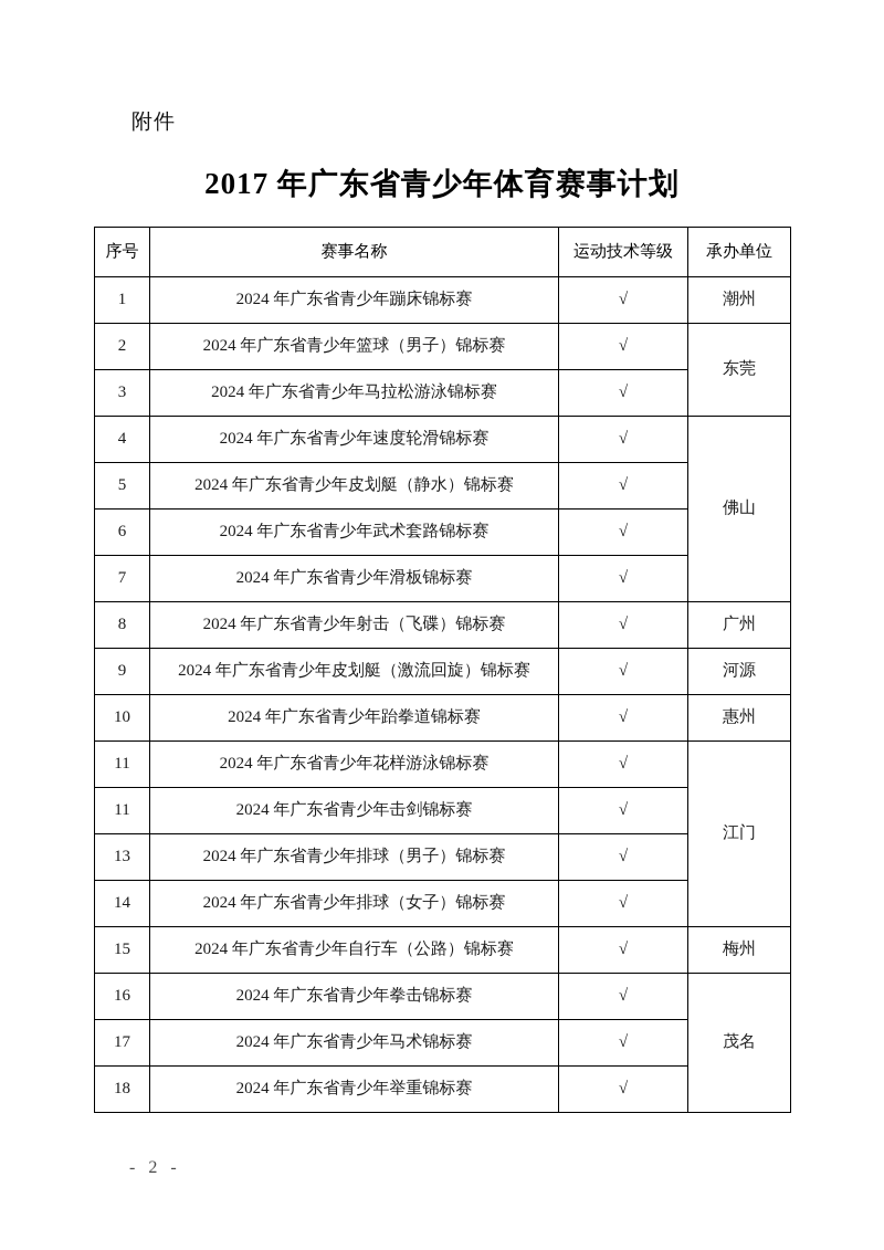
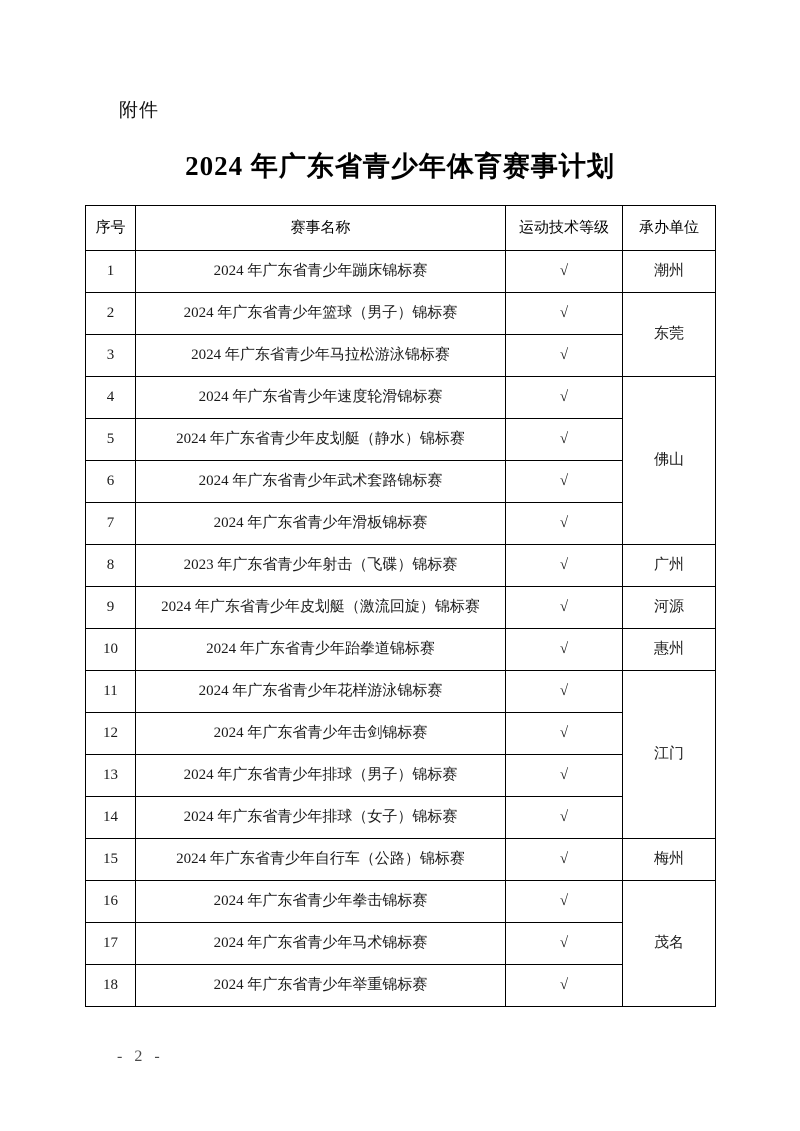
  附件
- 2017 年广东省青少年体育赛事计划
+ 2024 年广东省青少年体育赛事计划
  序号	赛事名称	运动技术等级	承办单位
  1	2024 年广东省青少年蹦床锦标赛	√	潮州
  2	2024 年广东省青少年篮球（男子）锦标赛	√	东莞
  3	2024 年广东省青少年马拉松游泳锦标赛	√
  4	2024 年广东省青少年速度轮滑锦标赛	√	佛山
  5	2024 年广东省青少年皮划艇（静水）锦标赛	√
  6	2024 年广东省青少年武术套路锦标赛	√
  7	2024 年广东省青少年滑板锦标赛	√
- 8	2024 年广东省青少年射击（飞碟）锦标赛	√	广州
+ 8	2023 年广东省青少年射击（飞碟）锦标赛	√	广州
  9	2024 年广东省青少年皮划艇（激流回旋）锦标赛	√	河源
  10	2024 年广东省青少年跆拳道锦标赛	√	惠州
  11	2024 年广东省青少年花样游泳锦标赛	√	江门
- 11	2024 年广东省青少年击剑锦标赛	√
+ 12	2024 年广东省青少年击剑锦标赛	√
  13	2024 年广东省青少年排球（男子）锦标赛	√
  14	2024 年广东省青少年排球（女子）锦标赛	√
  15	2024 年广东省青少年自行车（公路）锦标赛	√	梅州
  16	2024 年广东省青少年拳击锦标赛	√	茂名
  17	2024 年广东省青少年马术锦标赛	√
  18	2024 年广东省青少年举重锦标赛	√
  - 2 -
